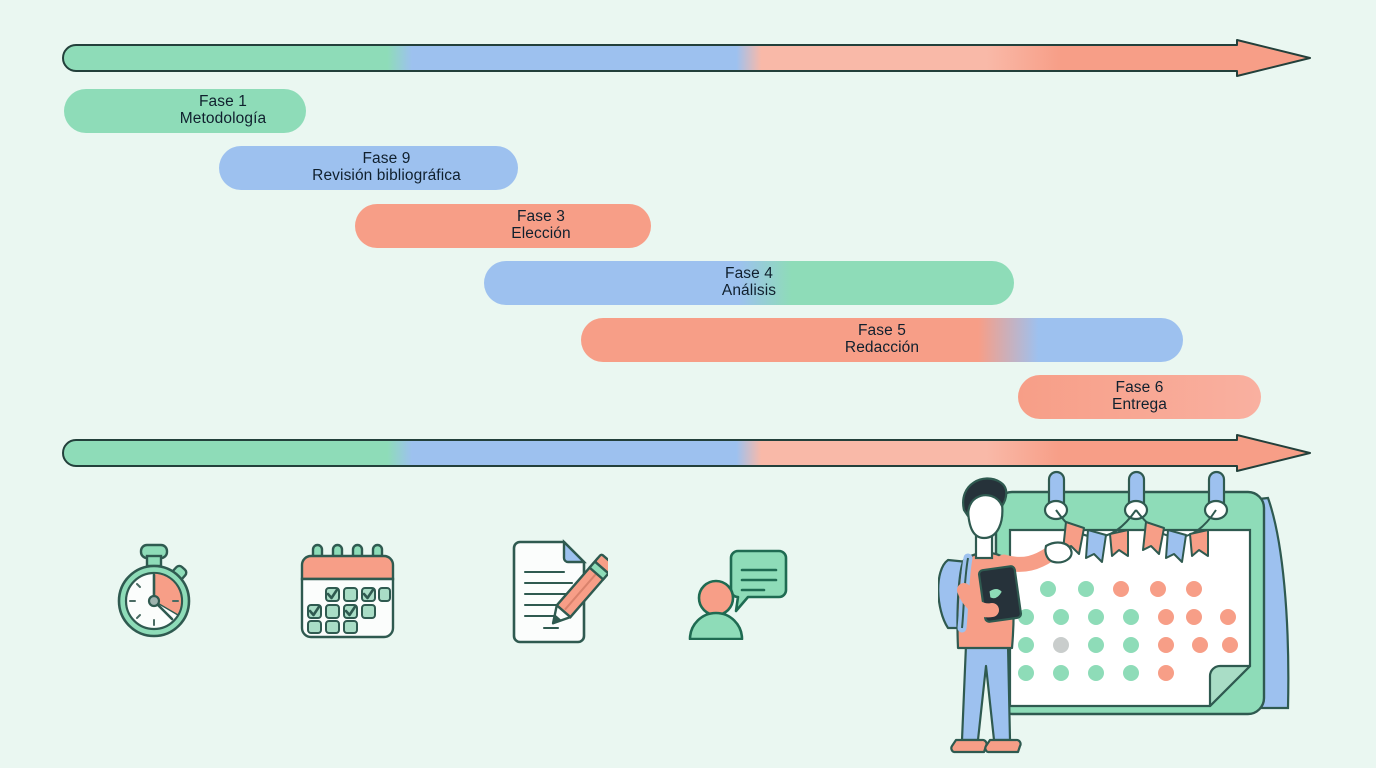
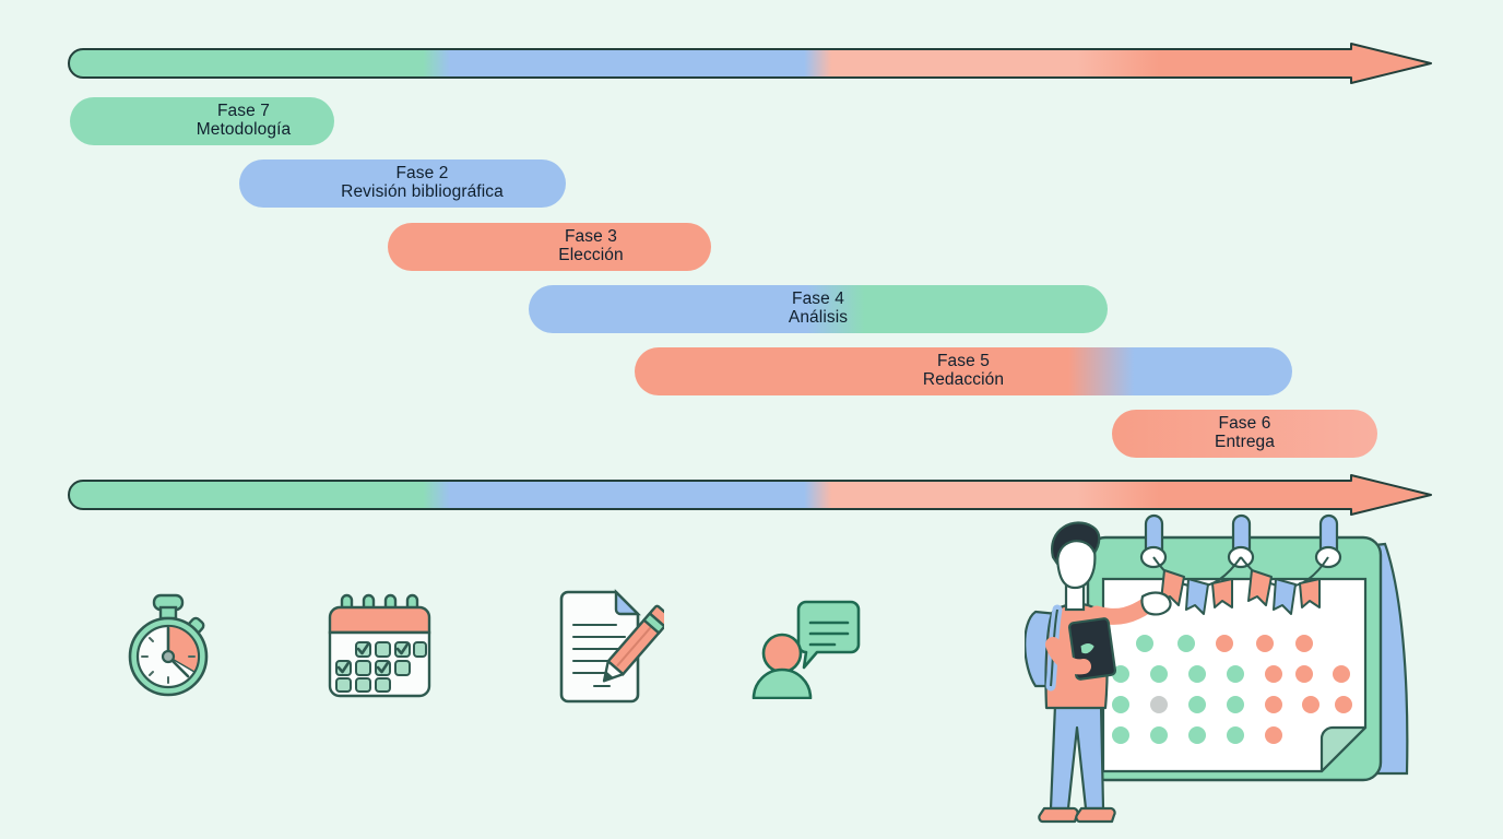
- Fase 1
+ Fase 7
  Metodología
- Fase 9
+ Fase 2
  Revisión bibliográfica
  Fase 3
  Elección
  Fase 4
  Análisis
  Fase 5
  Redacción
  Fase 6
  Entrega
